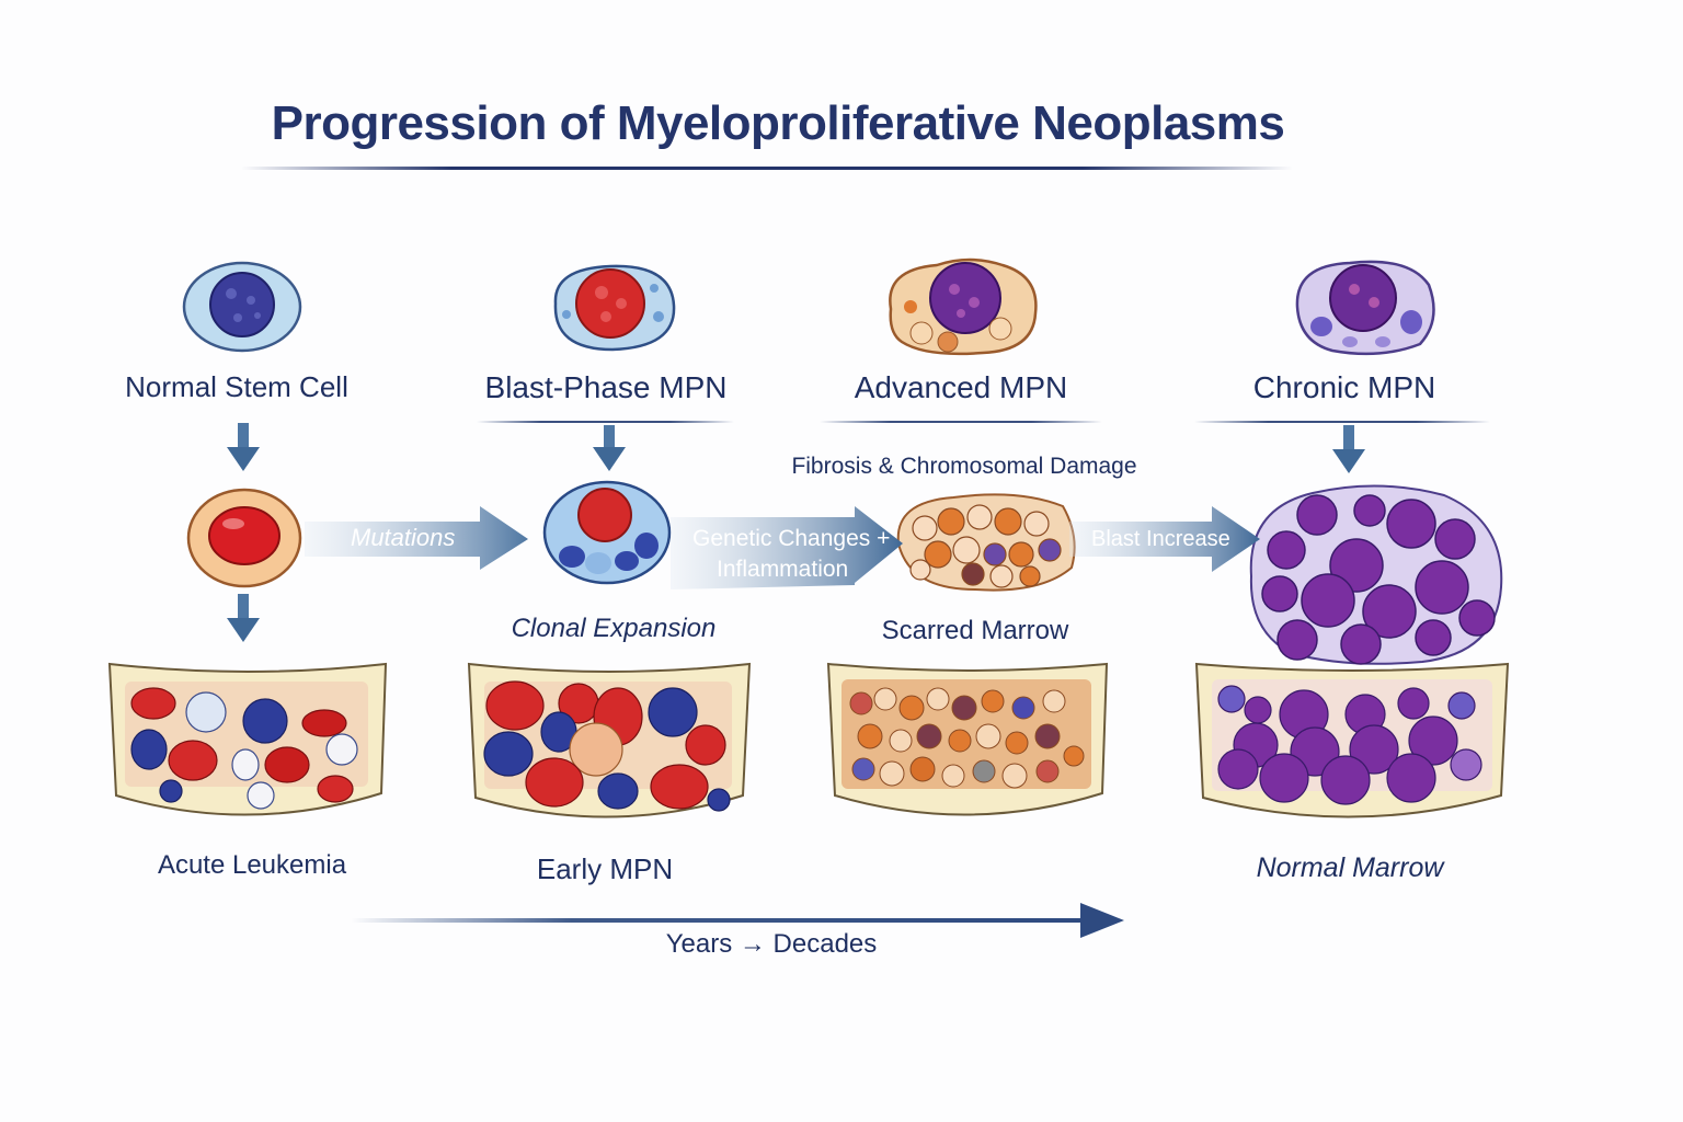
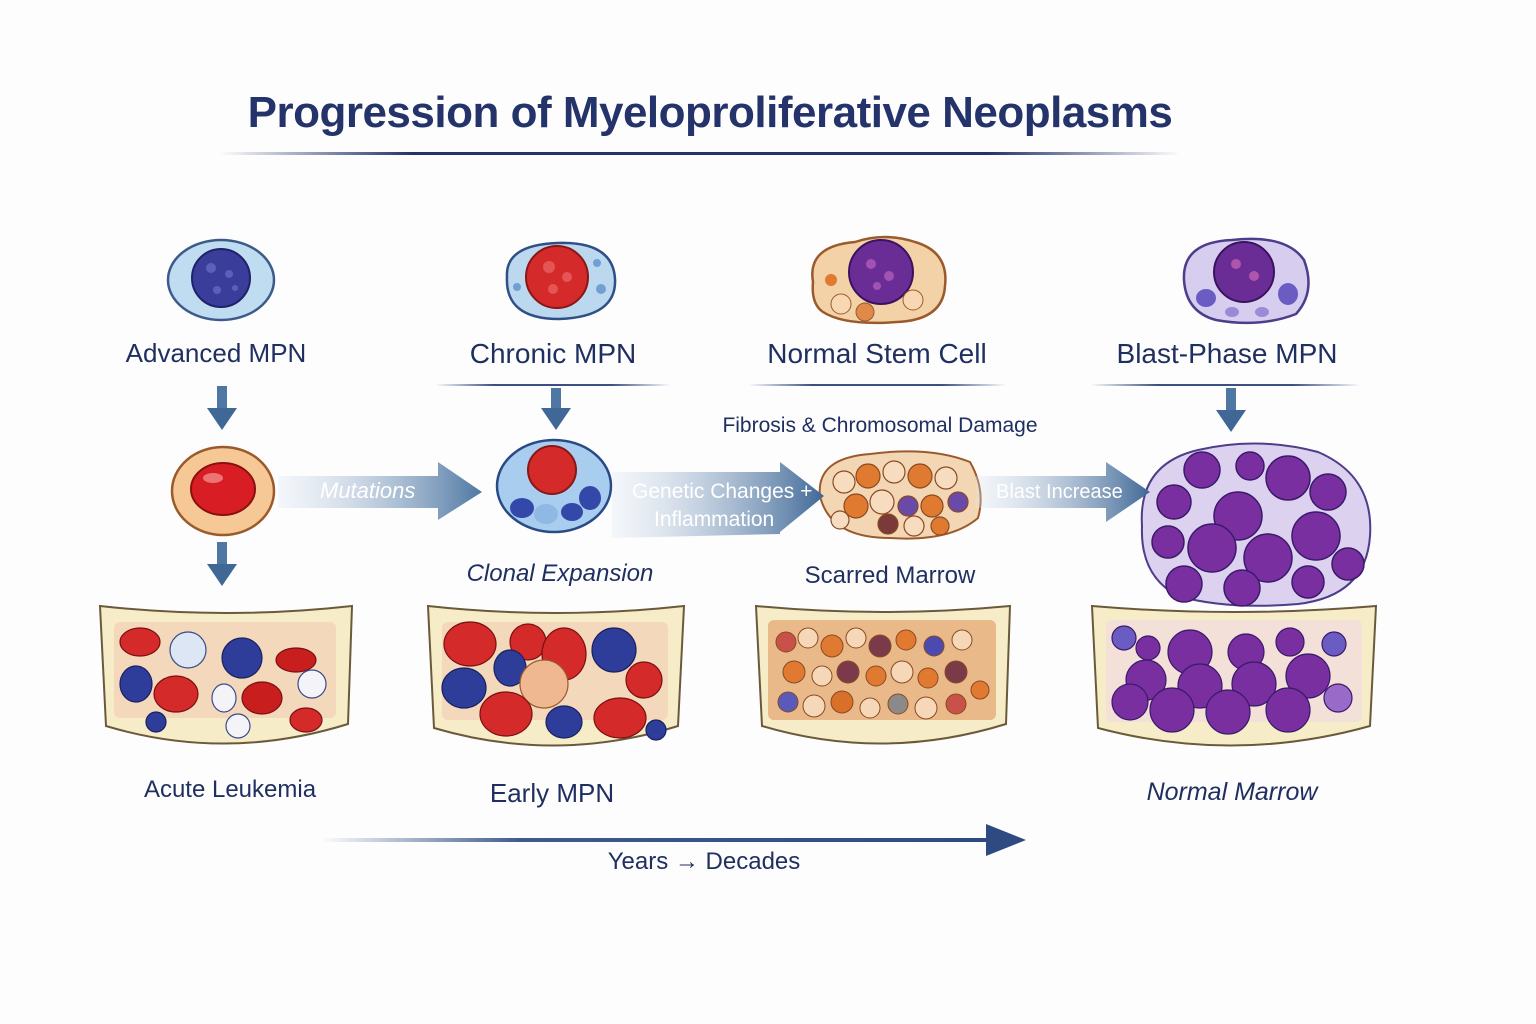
  Progression of Myeloproliferative Neoplasms
- Normal Stem Cell
+ Advanced MPN
- Blast-Phase MPN
+ Chronic MPN
- Advanced MPN
+ Normal Stem Cell
- Chronic MPN
+ Blast-Phase MPN
  Fibrosis & Chromosomal Damage
  Mutations
  Genetic Changes +
  Inflammation
  Blast Increase
  Clonal Expansion
  Scarred Marrow
  Acute Leukemia
  Early MPN
  Normal Marrow
  Years → Decades
